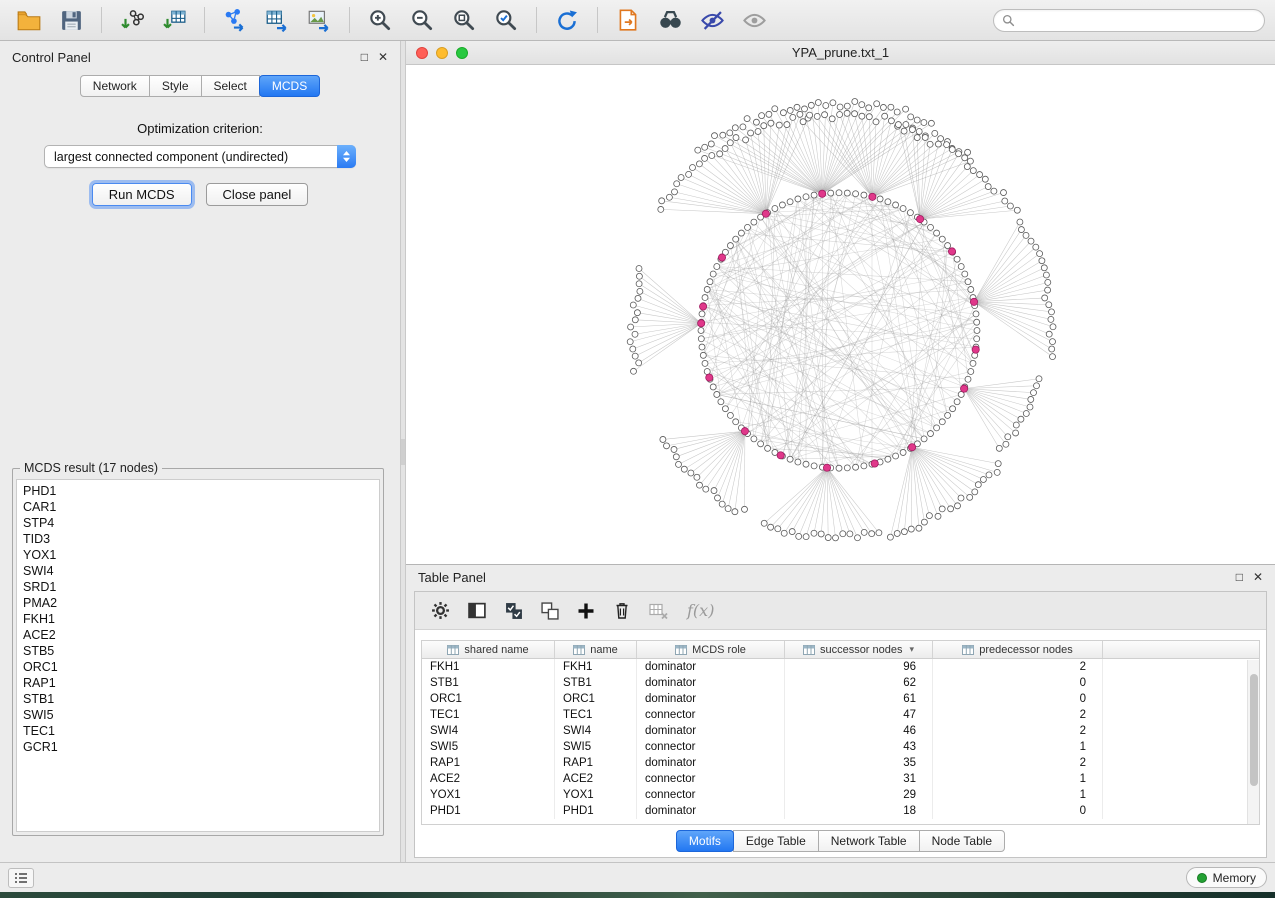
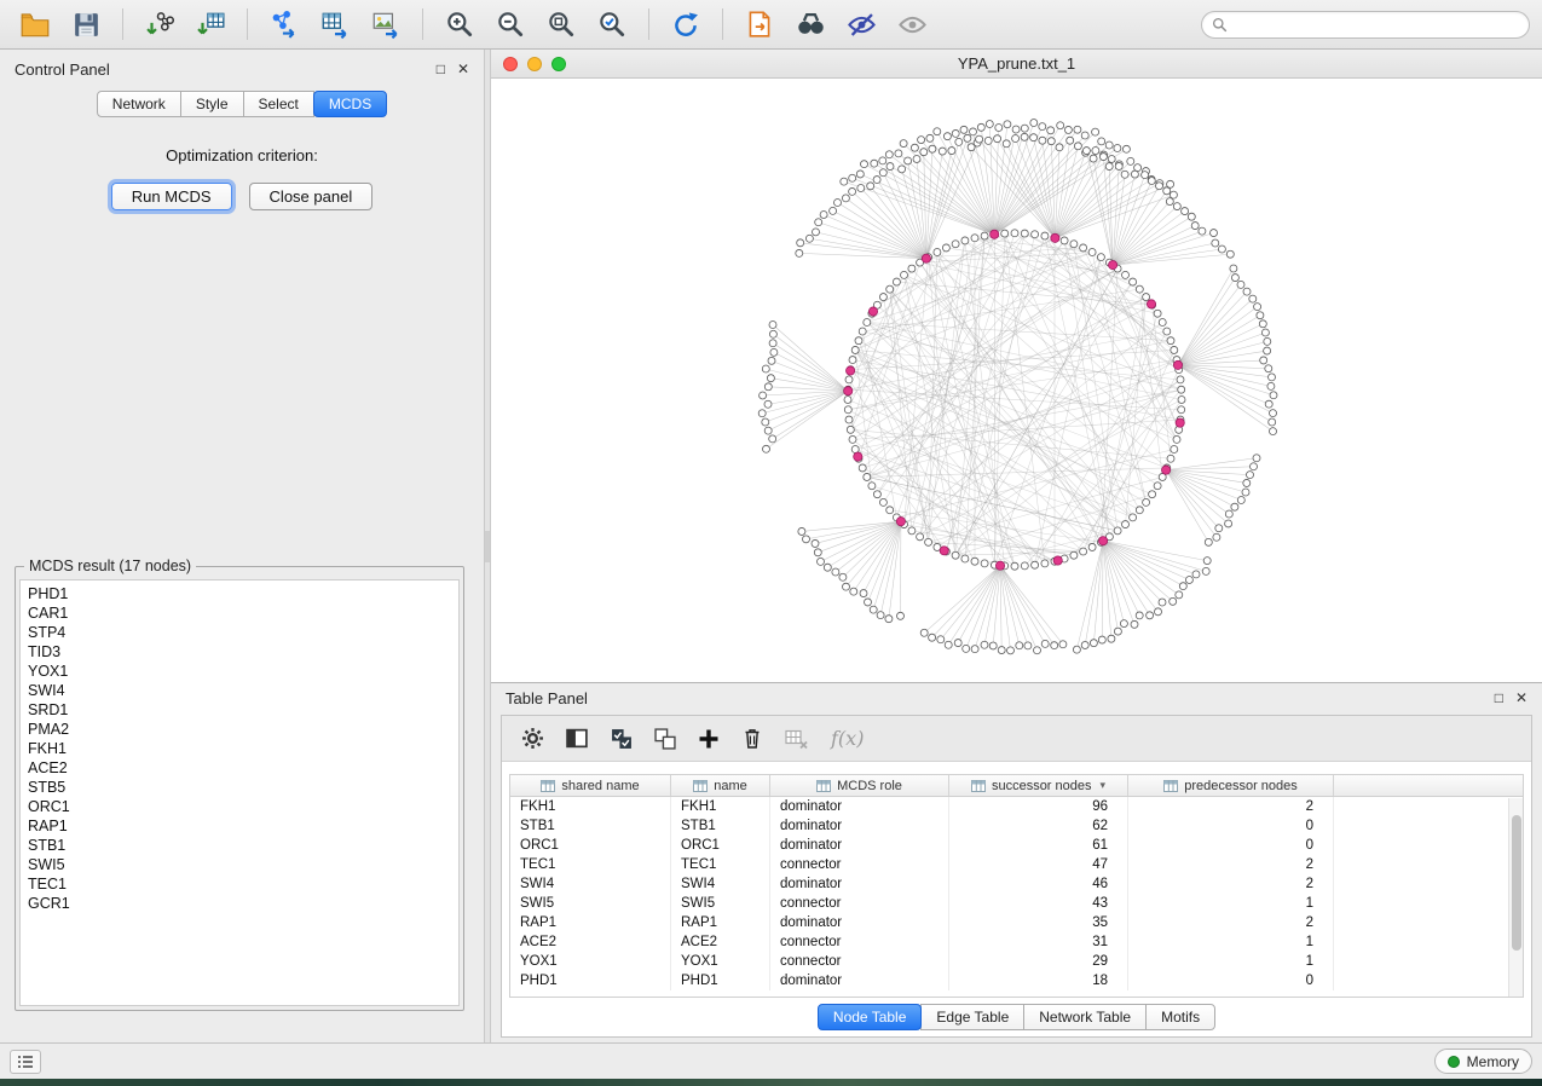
  Control Panel
  □
  ✕
  Network
  Style
  Select
  MCDS
  Optimization criterion:
- largest connected component (undirected)
  Run MCDS
  Close panel
  MCDS result (17 nodes)
  PHD1
  CAR1
  STP4
  TID3
  YOX1
  SWI4
  SRD1
  PMA2
  FKH1
  ACE2
  STB5
  ORC1
  RAP1
  STB1
  SWI5
  TEC1
  GCR1
  YPA_prune.txt_1
  Table Panel
  □
  ✕
  f(x)
  shared name
  name
  MCDS role
  successor nodes
  ▾
  predecessor nodes
  FKH1
  FKH1
  dominator
  96
  2
  STB1
  STB1
  dominator
  62
  0
  ORC1
  ORC1
  dominator
  61
  0
  TEC1
  TEC1
  connector
  47
  2
  SWI4
  SWI4
  dominator
  46
  2
  SWI5
  SWI5
  connector
  43
  1
  RAP1
  RAP1
  dominator
  35
  2
  ACE2
  ACE2
  connector
  31
  1
  YOX1
  YOX1
  connector
  29
  1
  PHD1
  PHD1
  dominator
  18
  0
- Motifs
+ Node Table
  Edge Table
  Network Table
- Node Table
+ Motifs
  Memory
